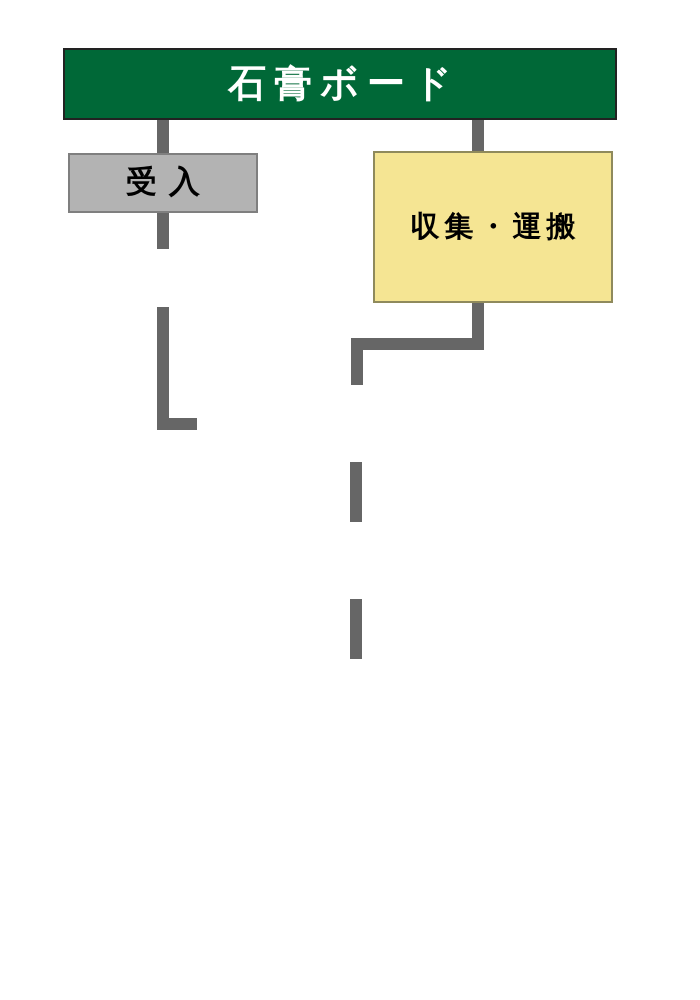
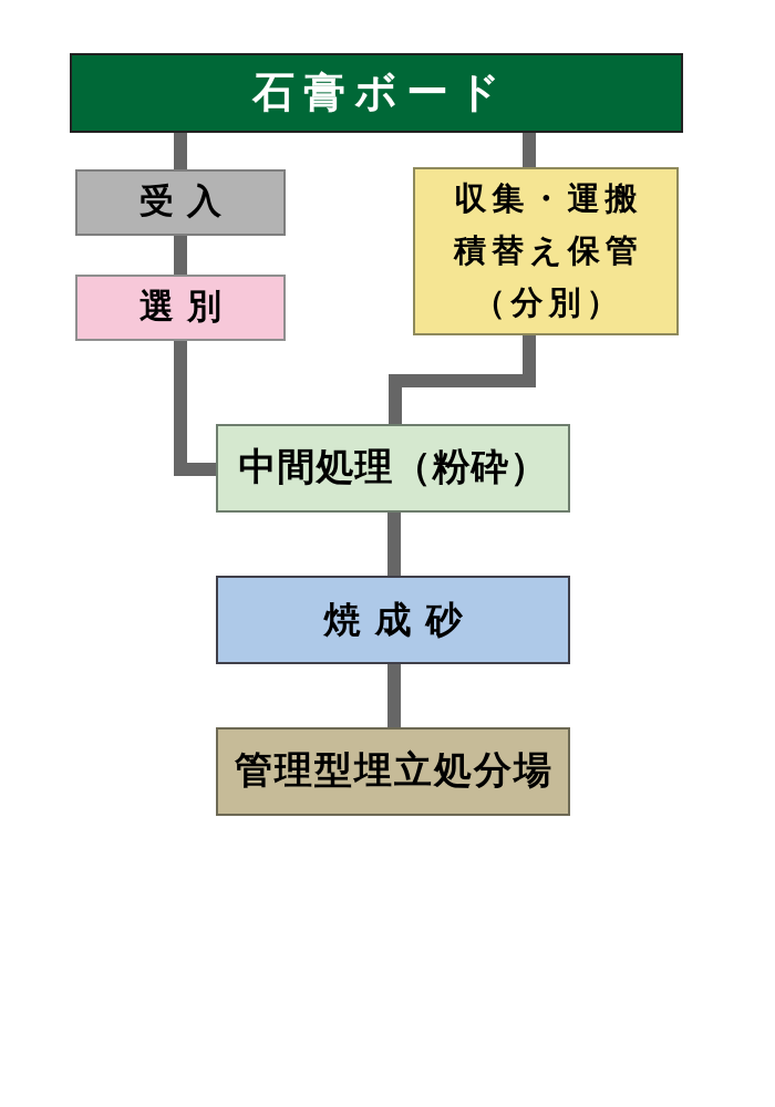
  石膏ボード
  受入
  収集・運搬
+ 積替え保管
+ （分別）
+ 選別
+ 中間処理（粉砕）
+ 焼成砂
+ 管理型埋立処分場
